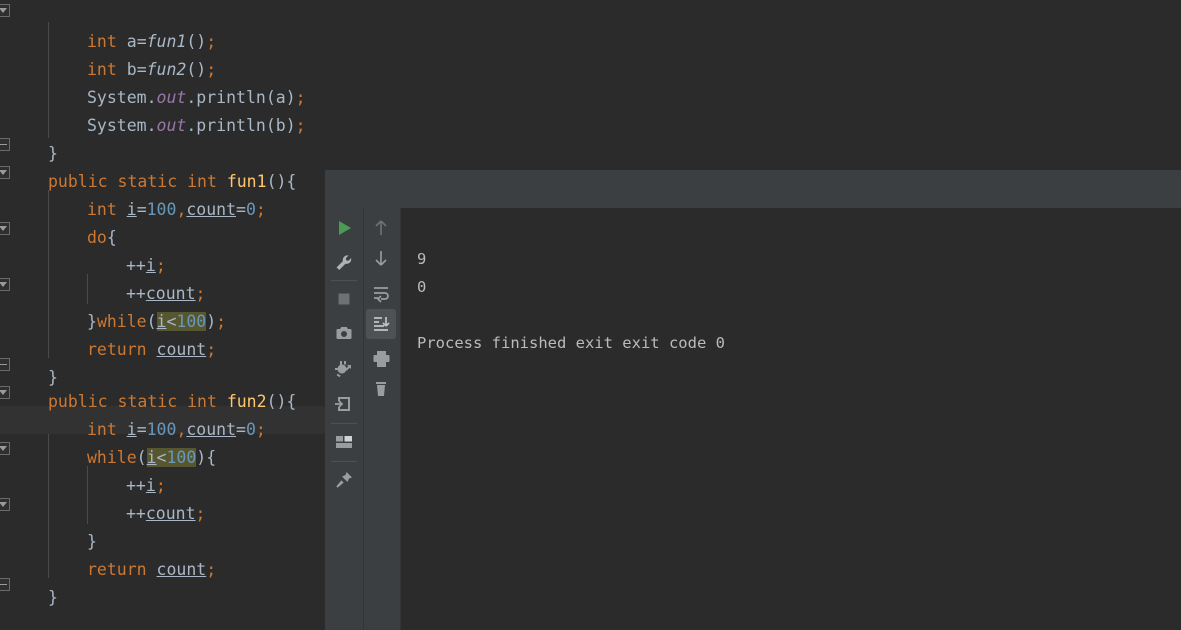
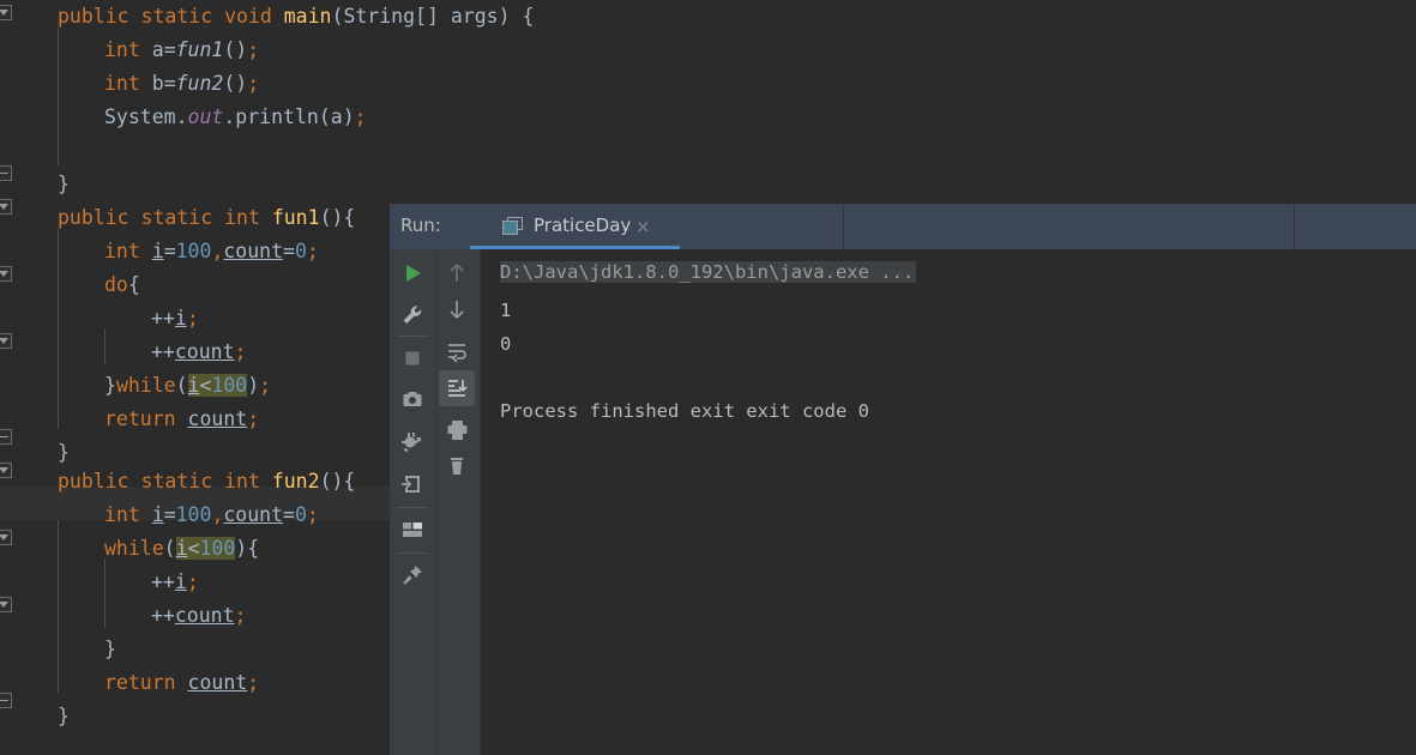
+ public static void main(String[] args) {
  int a=fun1();
  int b=fun2();
  System.out.println(a);
- System.out.println(b);
  }
  public static int fun1(){
  int i=100,count=0;
  do{
  ++i;
  ++count;
  }while(i<100);
  return count;
  }
  public static int fun2(){
  int i=100,count=0;
  while(i<100){
  ++i;
  ++count;
  }
  return count;
  }
+ Run:
+ PraticeDay
+ ×
+ D:\Java\jdk1.8.0_192\bin\java.exe ...
- 9
+ 1
  0
  Process finished exit exit code 0
